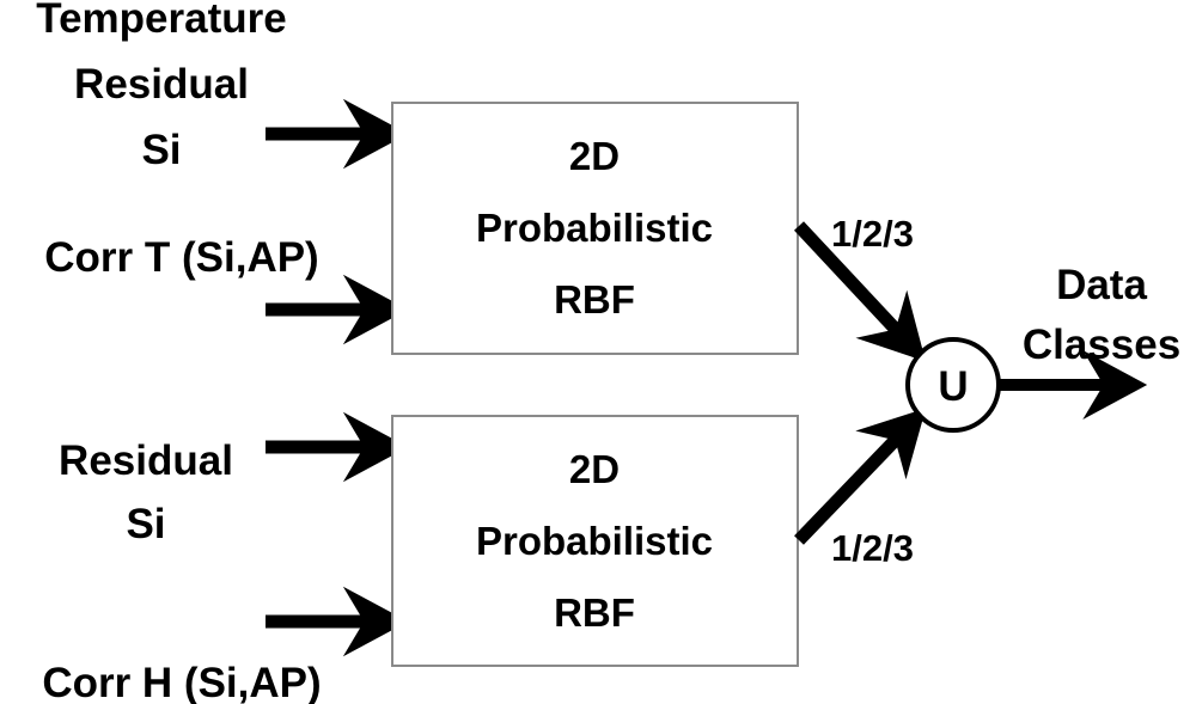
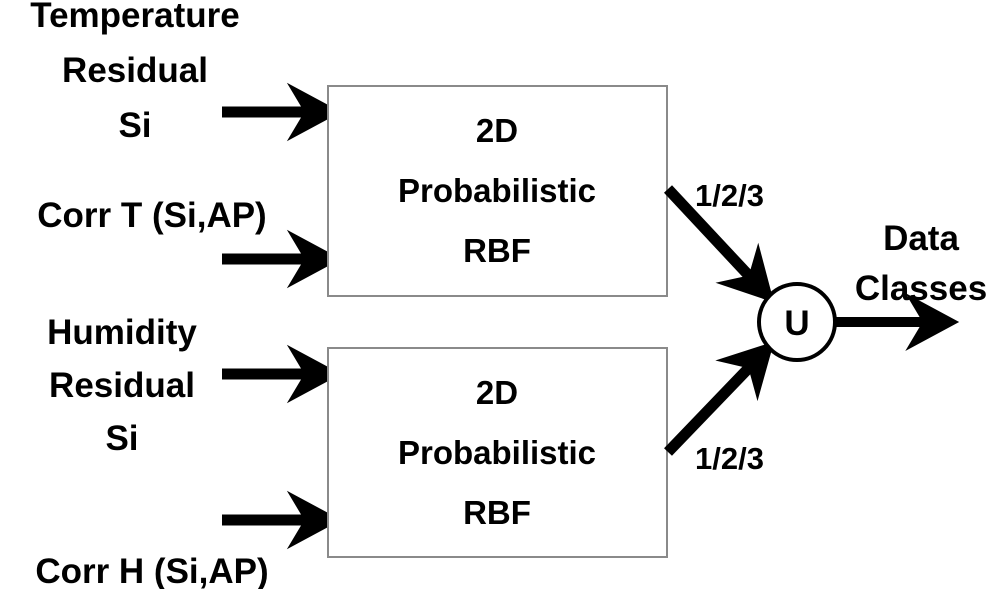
  Temperature
  Residual
  Si
  Corr T (Si,AP)
+ Humidity
  Residual
  Si
  Corr H (Si,AP)
  2D
  Probabilistic
  RBF
  2D
  Probabilistic
  RBF
  1/2/3
  1/2/3
  U
  Data
  Classes
